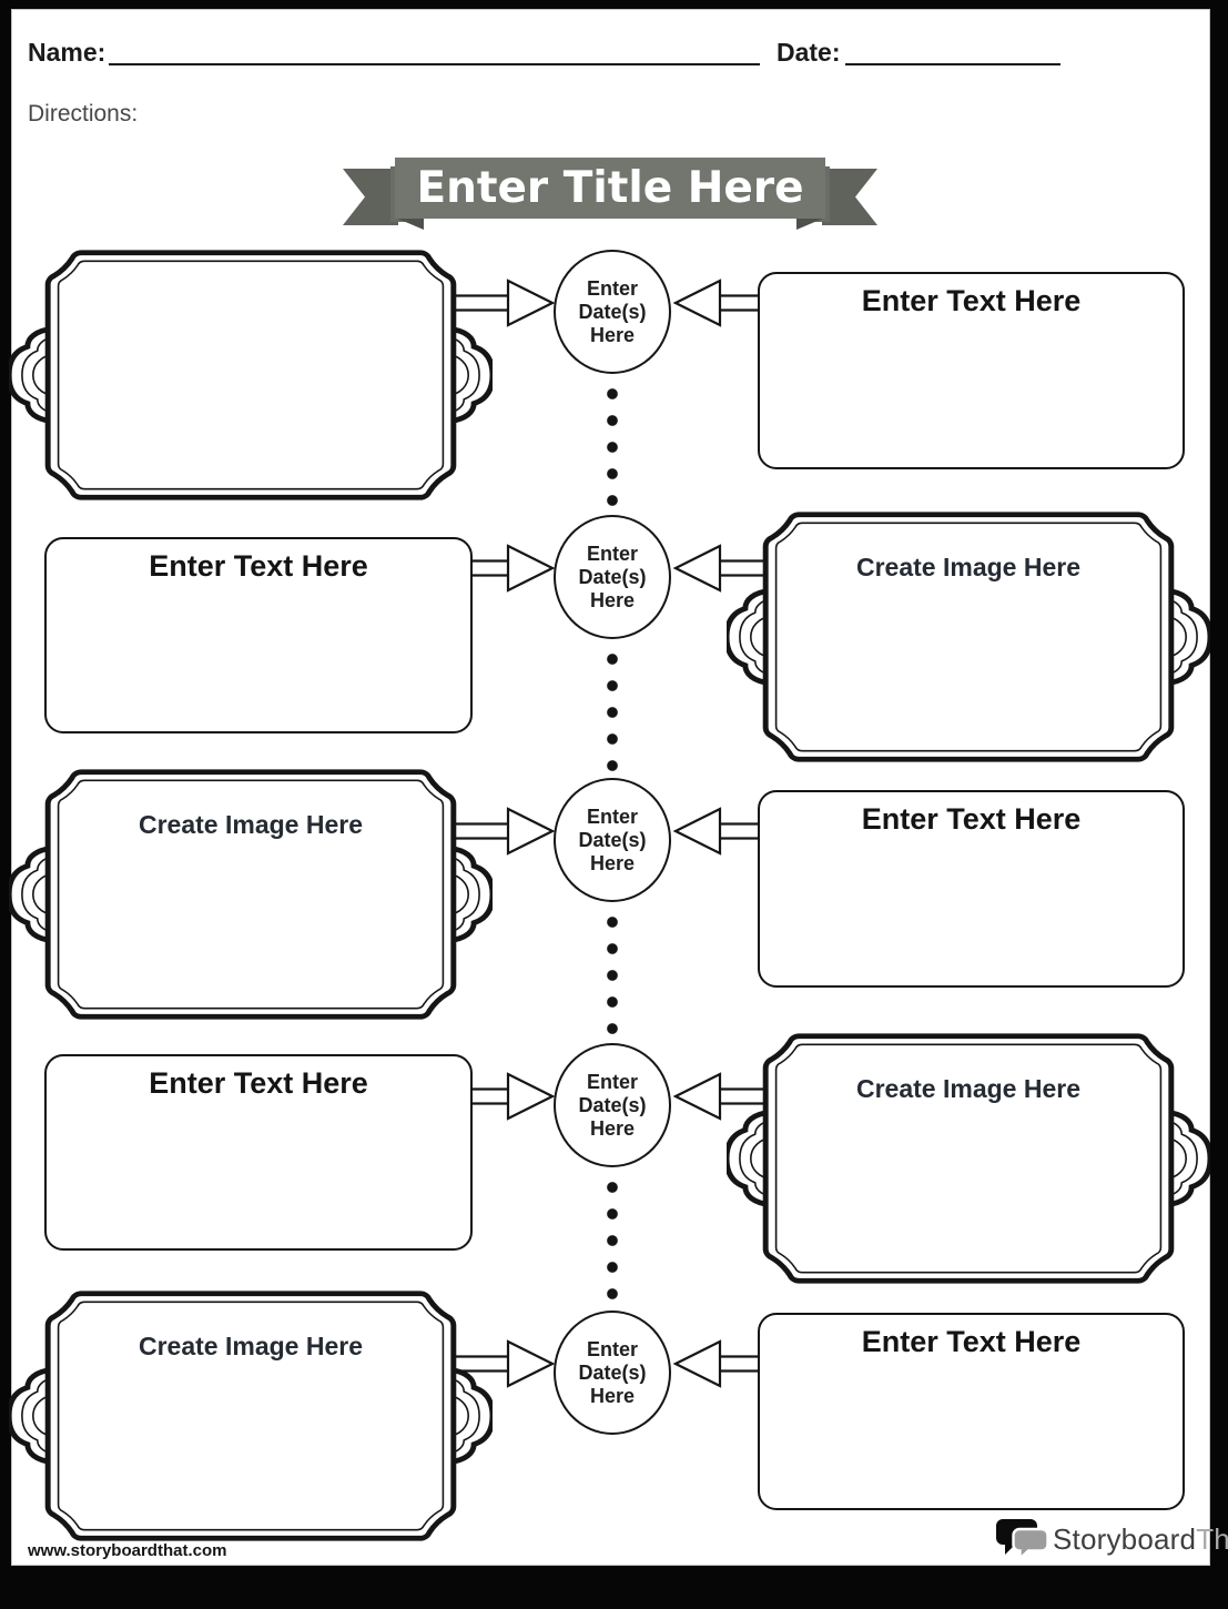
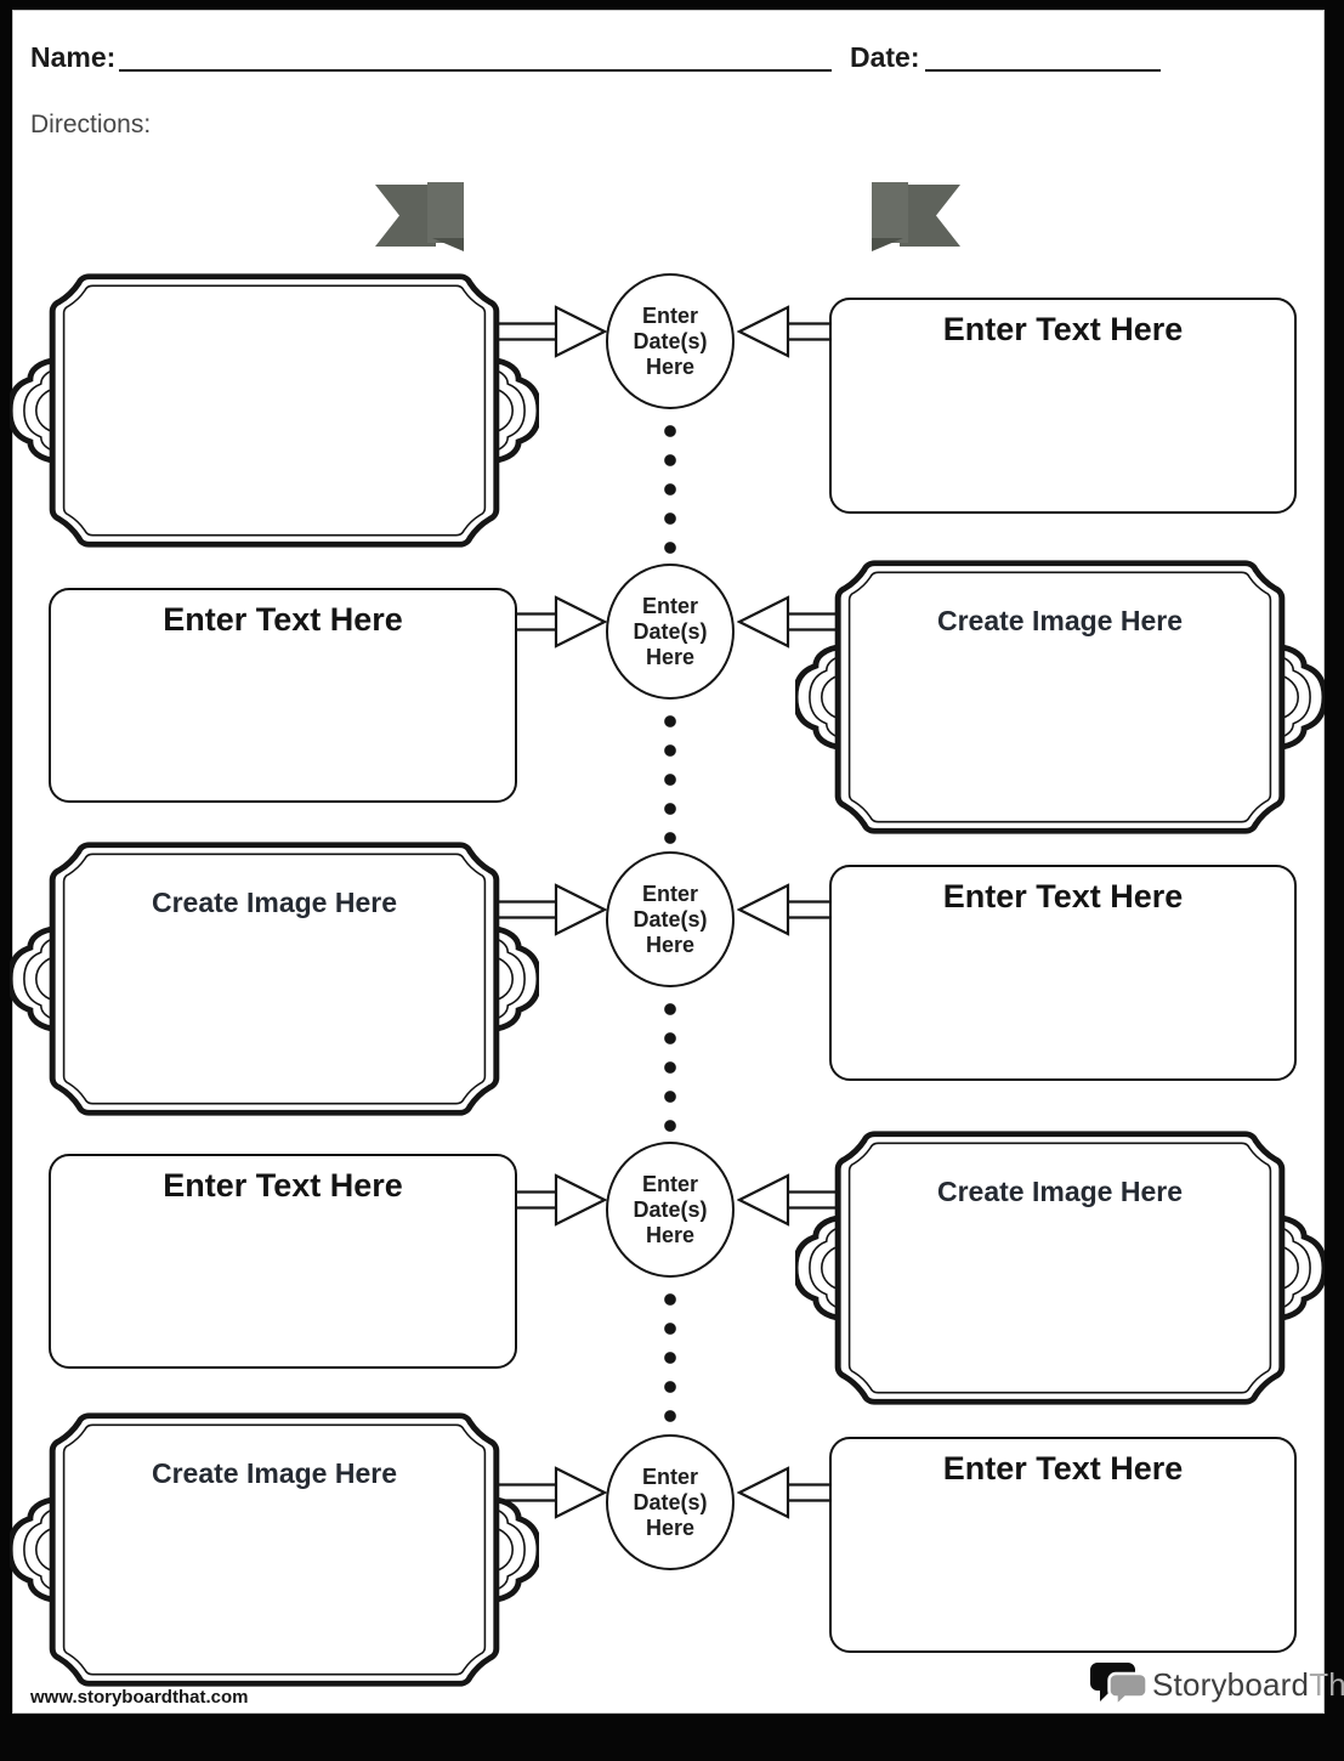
  Name:
  Date:
  Directions:
- Enter Title Here
  Enter
  Date(s)
  Here
  Enter Text Here
  Enter Text Here
  Enter
  Date(s)
  Here
  Create Image Here
  Create Image Here
  Enter
  Date(s)
  Here
  Enter Text Here
  Enter Text Here
  Enter
  Date(s)
  Here
  Create Image Here
  Create Image Here
  Enter
  Date(s)
  Here
  Enter Text Here
  www.storyboardthat.com
  StoryboardTh
